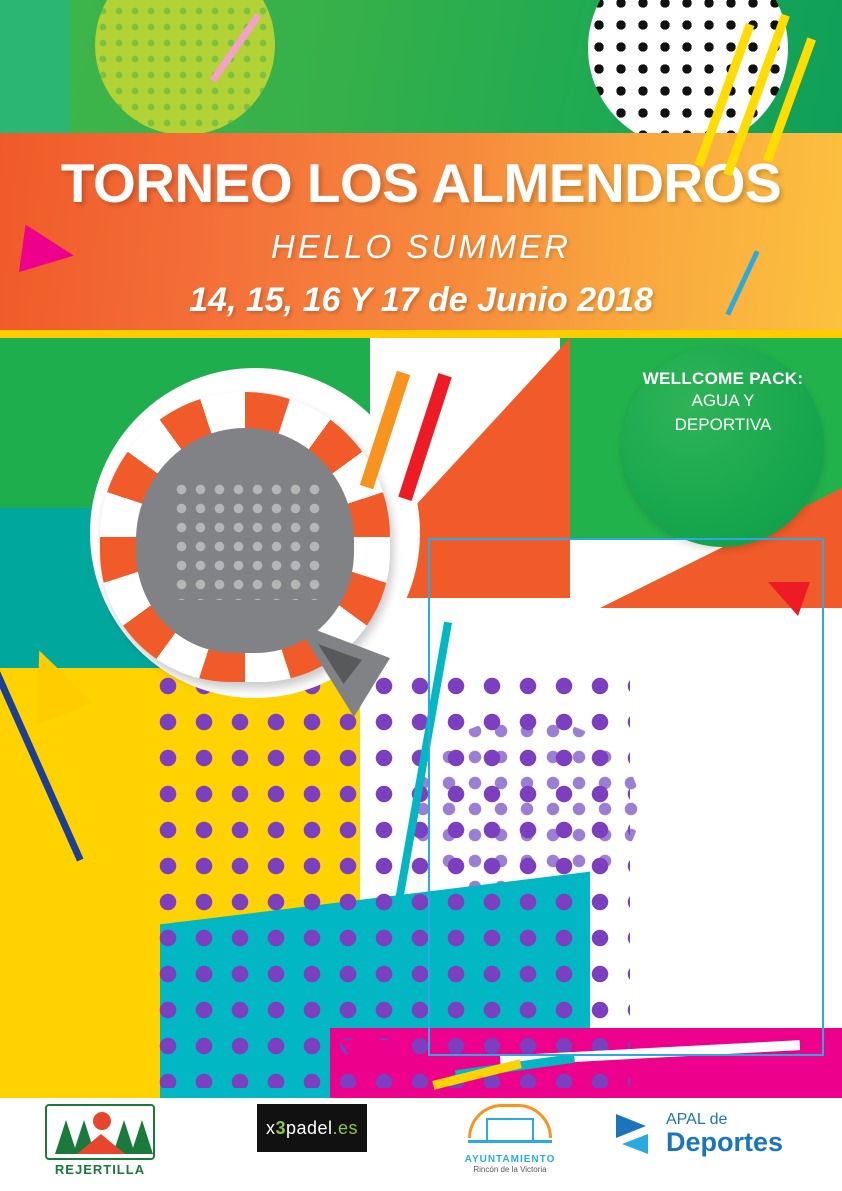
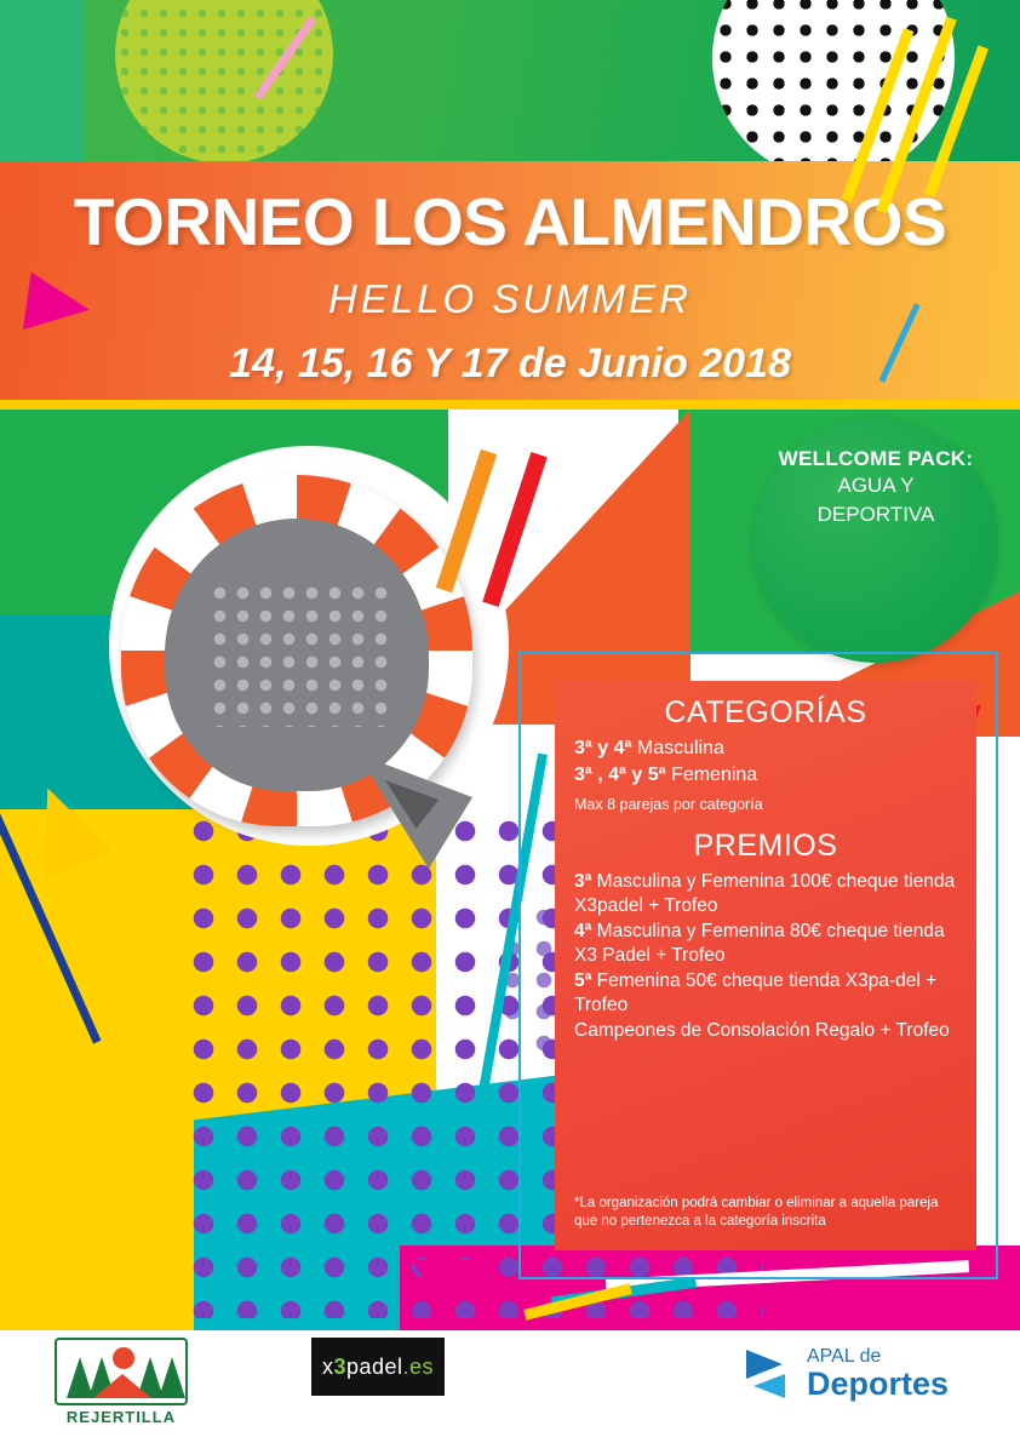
  TORNEO LOS ALMENDROS
  HELLO SUMMER
  14, 15, 16 Y 17 de Junio 2018
  WELLCOME PACK:
  AGUA Y
  DEPORTIVA
+ CATEGORÍAS
+ 3ª y 4ª Masculina
+ 3ª , 4ª y 5ª Femenina
+ Max 8 parejas por categoría
+ PREMIOS
+ 3ª Masculina y Femenina 100€ cheque tienda X3padel + Trofeo
+ 4ª Masculina y Femenina 80€ cheque tienda X3 Padel + Trofeo
+ 5ª Femenina 50€ cheque tienda X3pa-del + Trofeo
+ Campeones de Consolación Regalo + Trofeo
+ *La organización podrá cambiar o eliminar a aquella pareja que no pertenezca a la categoría inscrita
  REJERTILLA
  x3padel.es
- AYUNTAMIENTO
- Rincón de la Victoria
  APAL de
  Deportes
